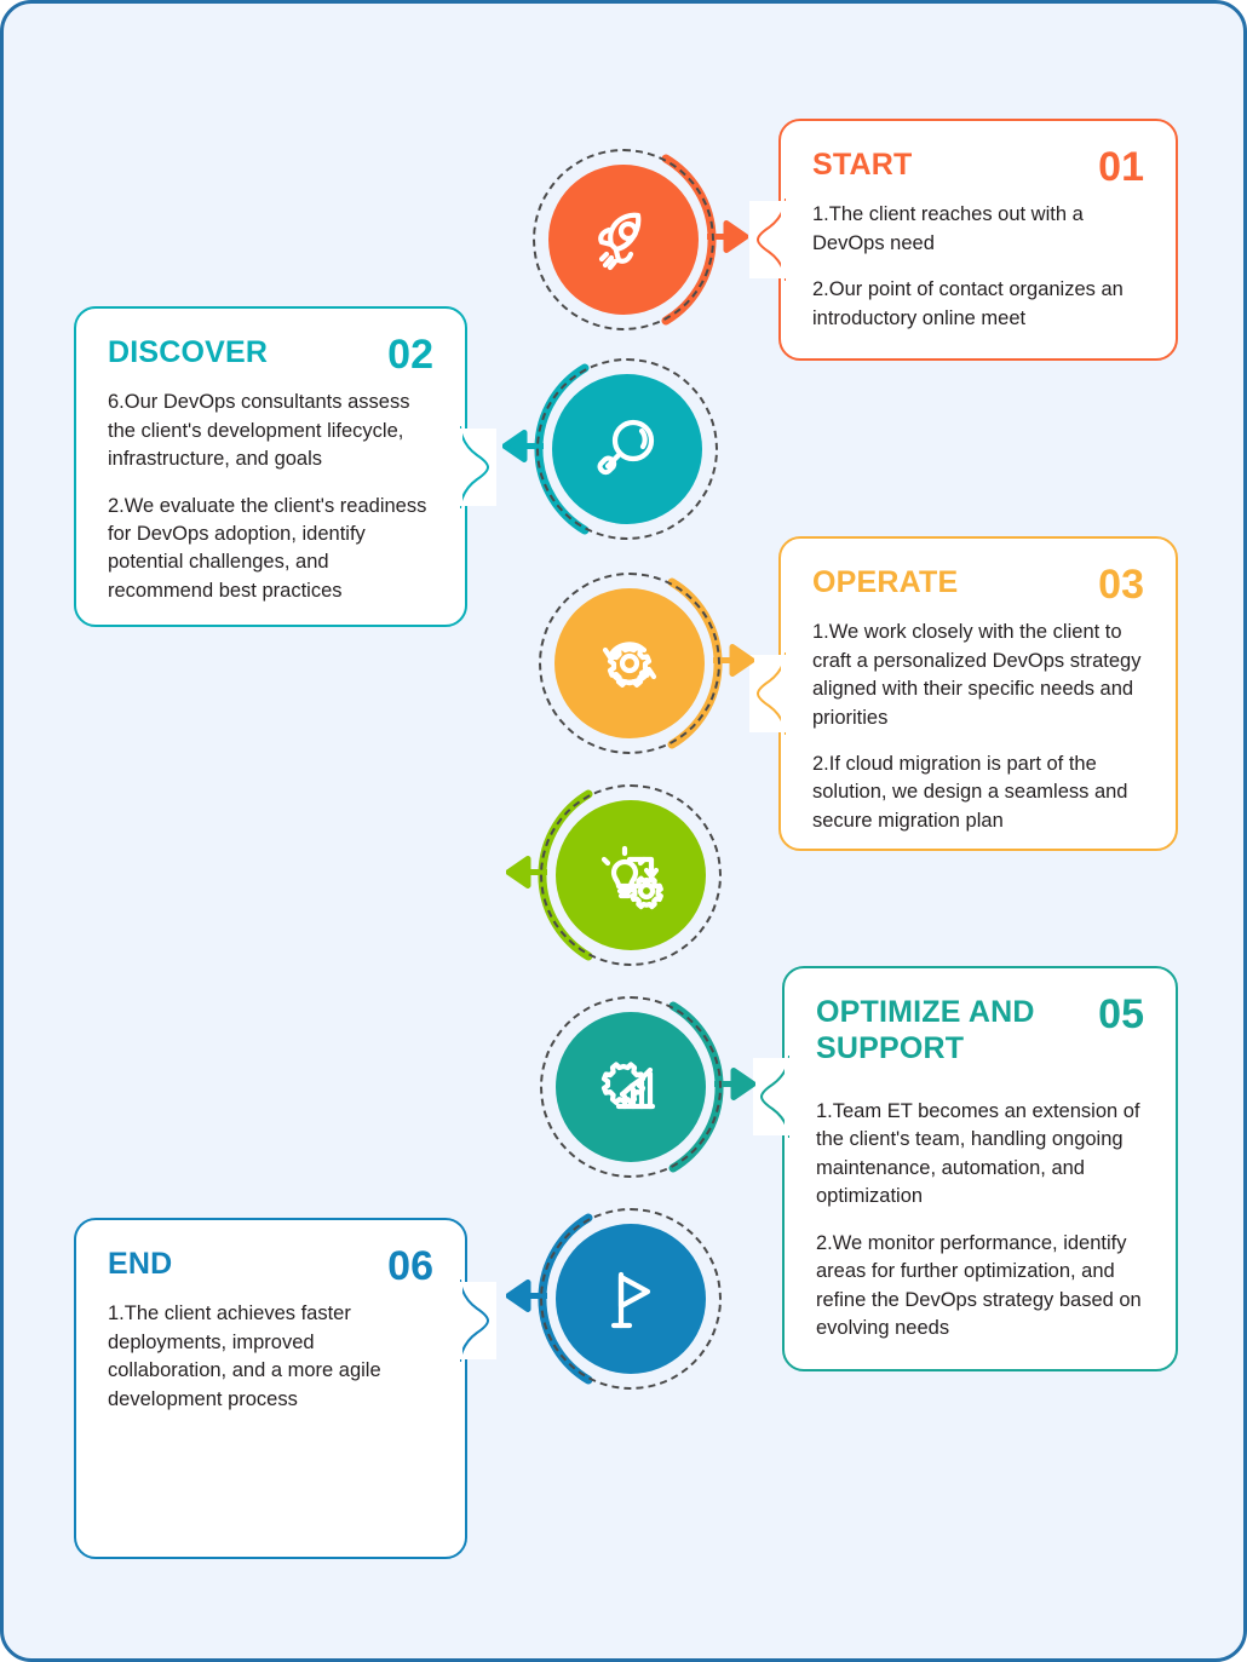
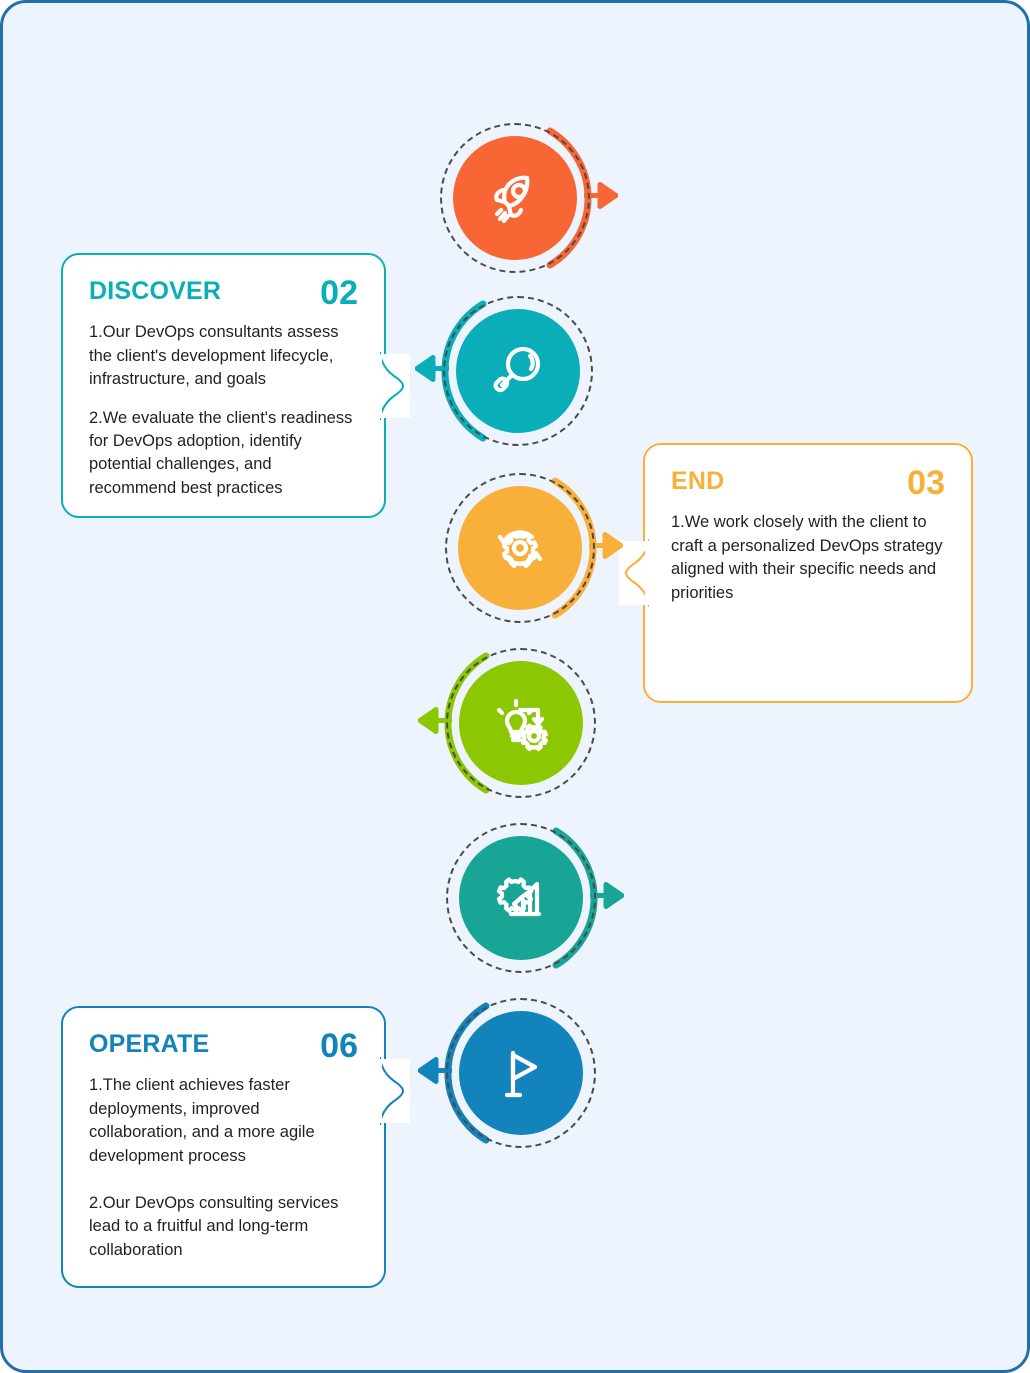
- START
- 01
- 1.The client reaches out with a DevOps need
- 2.Our point of contact organizes an introductory online meet
  DISCOVER
  02
- 6.Our DevOps consultants assess the client's development lifecycle, infrastructure, and goals
+ 1.Our DevOps consultants assess the client's development lifecycle, infrastructure, and goals
  2.We evaluate the client's readiness for DevOps adoption, identify potential challenges, and recommend best practices
- OPERATE
+ END
  03
  1.We work closely with the client to craft a personalized DevOps strategy aligned with their specific needs and priorities
- 2.If cloud migration is part of the solution, we design a seamless and secure migration plan
- OPTIMIZE AND SUPPORT
- 05
- 1.Team ET becomes an extension of the client's team, handling ongoing maintenance, automation, and optimization
- 2.We monitor performance, identify areas for further optimization, and refine the DevOps strategy based on evolving needs
- END
+ OPERATE
  06
  1.The client achieves faster deployments, improved collaboration, and a more agile development process
+ 2.Our DevOps consulting services lead to a fruitful and long-term collaboration
